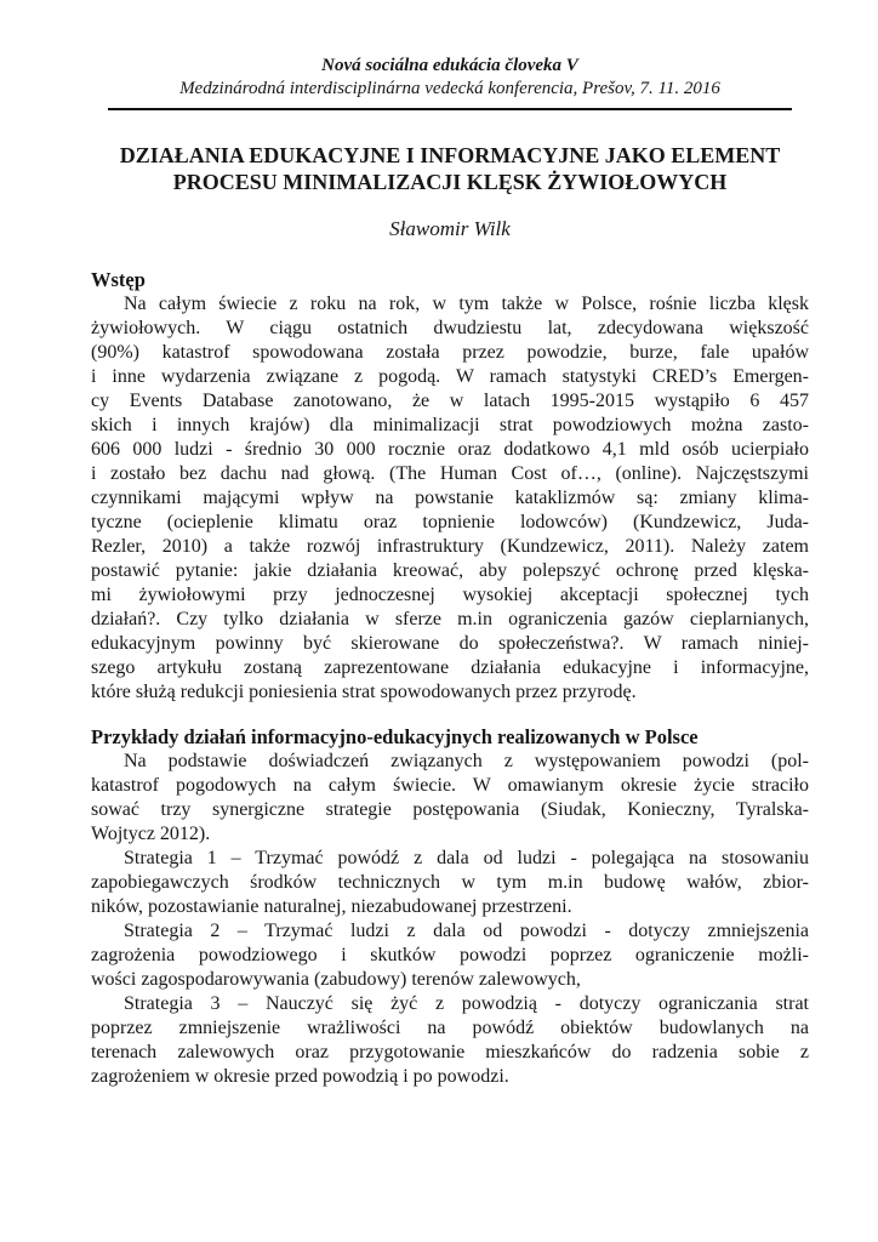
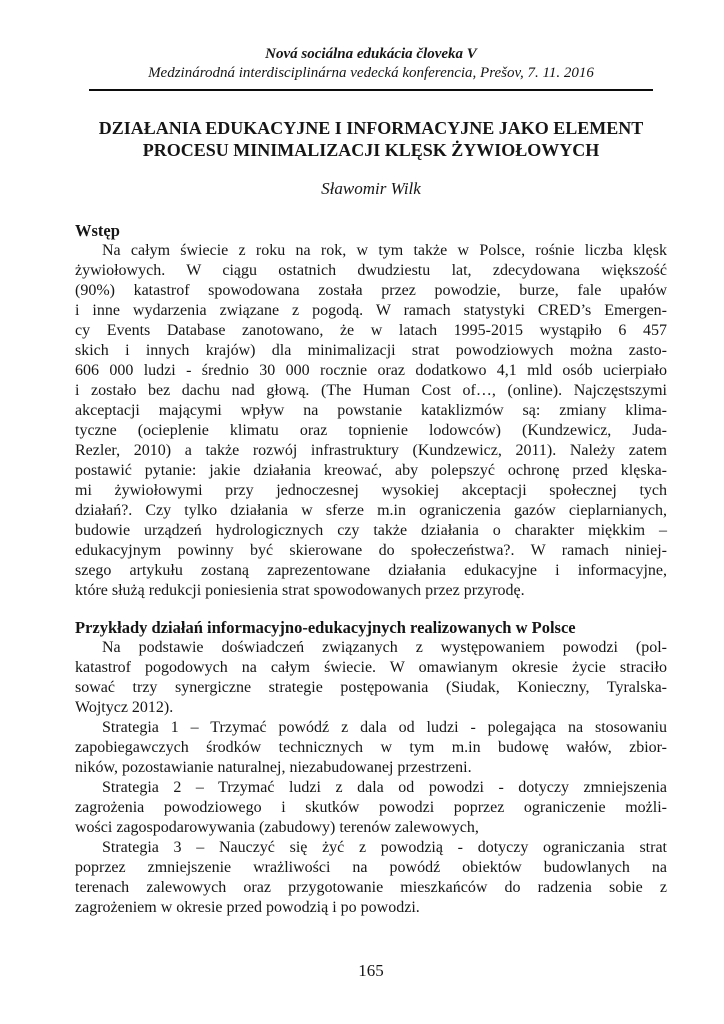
  Nová sociálna edukácia človeka V
  Medzinárodná interdisciplinárna vedecká konferencia, Prešov, 7. 11. 2016
  DZIAŁANIA EDUKACYJNE I INFORMACYJNE JAKO ELEMENT
  PROCESU MINIMALIZACJI KLĘSK ŻYWIOŁOWYCH
  Sławomir Wilk
  Wstęp
  Na całym świecie z roku na rok, w tym także w Polsce, rośnie liczba klęsk
  żywiołowych. W ciągu ostatnich dwudziestu lat, zdecydowana większość
  (90%) katastrof spowodowana została przez powodzie, burze, fale upałów
  i inne wydarzenia związane z pogodą. W ramach statystyki CRED’s Emergen-
  cy Events Database zanotowano, że w latach 1995-2015 wystąpiło 6 457
  skich i innych krajów) dla minimalizacji strat powodziowych można zasto-
  606 000 ludzi - średnio 30 000 rocznie oraz dodatkowo 4,1 mld osób ucierpiało
  i zostało bez dachu nad głową. (The Human Cost of…, (online). Najczęstszymi
- czynnikami mającymi wpływ na powstanie kataklizmów są: zmiany klima-
+ akceptacji mającymi wpływ na powstanie kataklizmów są: zmiany klima-
  tyczne (ocieplenie klimatu oraz topnienie lodowców) (Kundzewicz, Juda-
  Rezler, 2010) a także rozwój infrastruktury (Kundzewicz, 2011). Należy zatem
  postawić pytanie: jakie działania kreować, aby polepszyć ochronę przed klęska-
  mi żywiołowymi przy jednoczesnej wysokiej akceptacji społecznej tych
  działań?. Czy tylko działania w sferze m.in ograniczenia gazów cieplarnianych,
+ budowie urządzeń hydrologicznych czy także działania o charakter miękkim –
  edukacyjnym powinny być skierowane do społeczeństwa?. W ramach niniej-
  szego artykułu zostaną zaprezentowane działania edukacyjne i informacyjne,
  które służą redukcji poniesienia strat spowodowanych przez przyrodę.
  Przykłady działań informacyjno-edukacyjnych realizowanych w Polsce
  Na podstawie doświadczeń związanych z występowaniem powodzi (pol-
  katastrof pogodowych na całym świecie. W omawianym okresie życie straciło
  sować trzy synergiczne strategie postępowania (Siudak, Konieczny, Tyralska-
  Wojtycz 2012).
  Strategia 1 – Trzymać powódź z dala od ludzi - polegająca na stosowaniu
  zapobiegawczych środków technicznych w tym m.in budowę wałów, zbior-
  ników, pozostawianie naturalnej, niezabudowanej przestrzeni.
  Strategia 2 – Trzymać ludzi z dala od powodzi - dotyczy zmniejszenia
  zagrożenia powodziowego i skutków powodzi poprzez ograniczenie możli-
  wości zagospodarowywania (zabudowy) terenów zalewowych,
  Strategia 3 – Nauczyć się żyć z powodzią - dotyczy ograniczania strat
  poprzez zmniejszenie wrażliwości na powódź obiektów budowlanych na
  terenach zalewowych oraz przygotowanie mieszkańców do radzenia sobie z
  zagrożeniem w okresie przed powodzią i po powodzi.
+ 165
